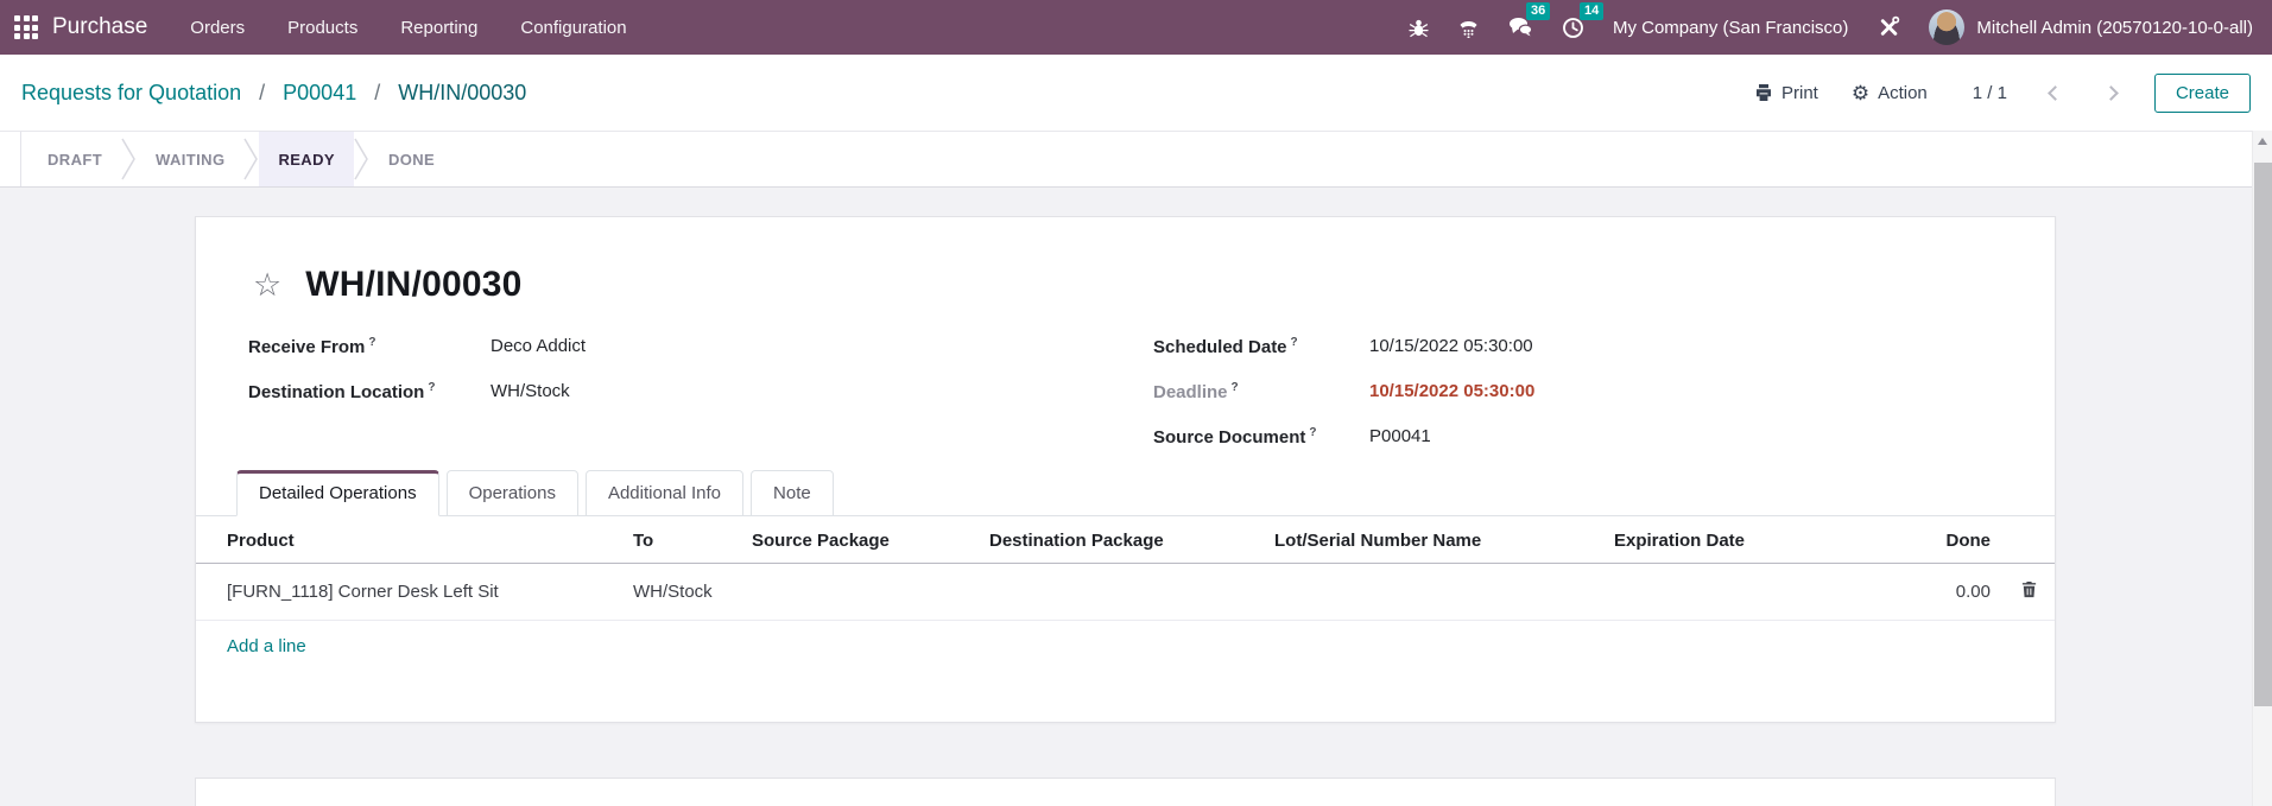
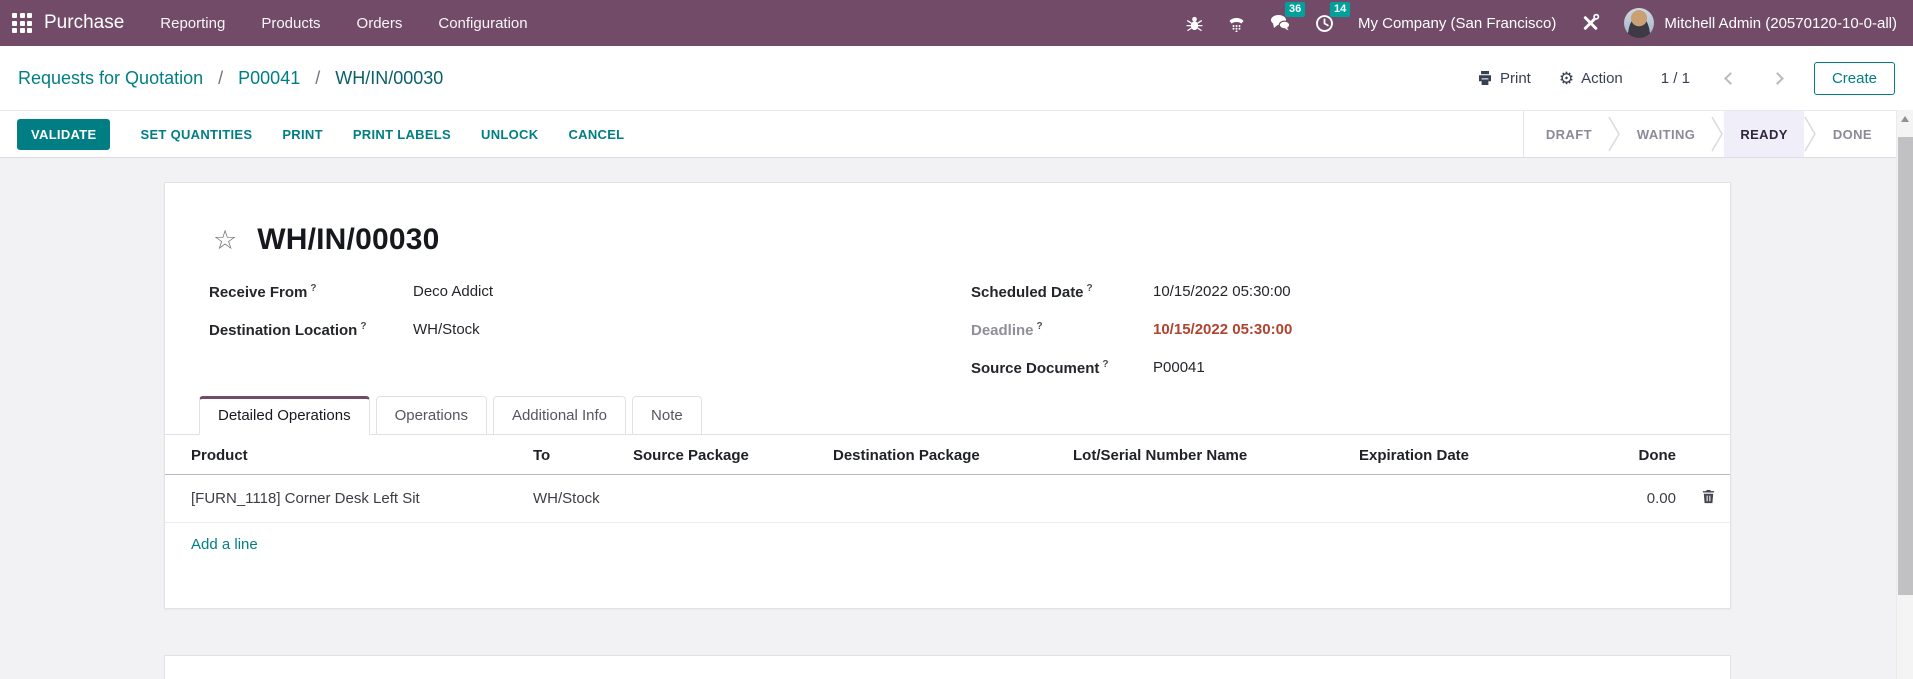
  Purchase
- Orders
+ Reporting
  Products
- Reporting
+ Orders
  Configuration
  36
  14
  My Company (San Francisco)
  Mitchell Admin (20570120-10-0-all)
  Requests for Quotation / P00041 / WH/IN/00030
  Print
  ⚙
  Action
  1 / 1
  Create
+ VALIDATE
+ SET QUANTITIES
+ PRINT
+ PRINT LABELS
+ UNLOCK
+ CANCEL
  DRAFT
  WAITING
  READY
  DONE
  ☆
  WH/IN/00030
  Receive From ?
  Deco Addict
  Destination Location ?
  WH/Stock
  Scheduled Date ?
  10/15/2022 05:30:00
  Deadline ?
  10/15/2022 05:30:00
  Source Document ?
  P00041
  Detailed Operations
  Operations
  Additional Info
  Note
  Product	To	Source Package	Destination Package	Lot/Serial Number Name	Expiration Date	Done
  [FURN_1118] Corner Desk Left Sit	WH/Stock					0.00
  Add a line
